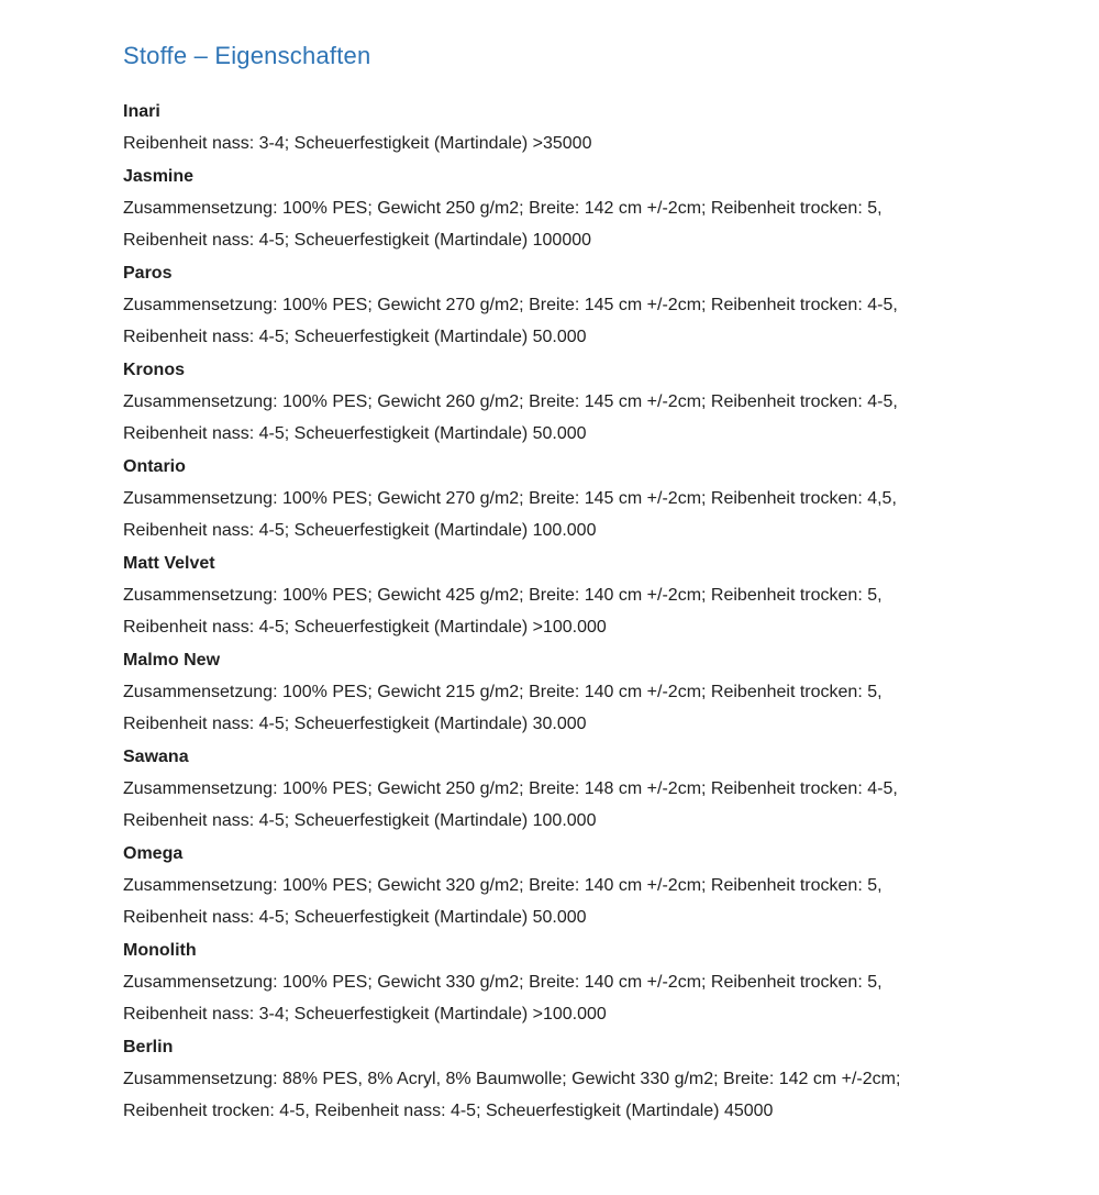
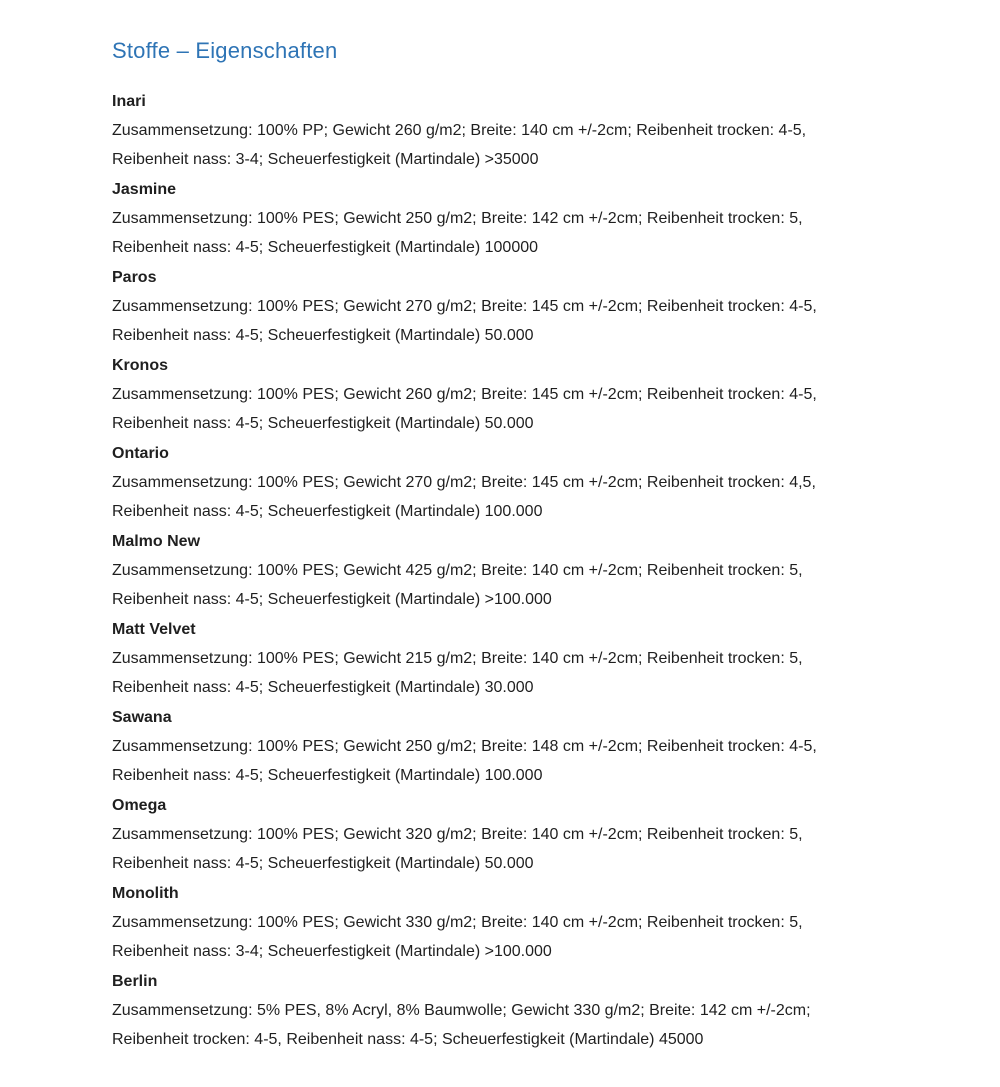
  Stoffe – Eigenschaften
  Inari
+ Zusammensetzung: 100% PP; Gewicht 260 g/m2; Breite: 140 cm +/-2cm; Reibenheit trocken: 4-5,
  Reibenheit nass: 3-4; Scheuerfestigkeit (Martindale) >35000
  Jasmine
  Zusammensetzung: 100% PES; Gewicht 250 g/m2; Breite: 142 cm +/-2cm; Reibenheit trocken: 5,
  Reibenheit nass: 4-5; Scheuerfestigkeit (Martindale) 100000
  Paros
  Zusammensetzung: 100% PES; Gewicht 270 g/m2; Breite: 145 cm +/-2cm; Reibenheit trocken: 4-5,
  Reibenheit nass: 4-5; Scheuerfestigkeit (Martindale) 50.000
  Kronos
  Zusammensetzung: 100% PES; Gewicht 260 g/m2; Breite: 145 cm +/-2cm; Reibenheit trocken: 4-5,
  Reibenheit nass: 4-5; Scheuerfestigkeit (Martindale) 50.000
  Ontario
  Zusammensetzung: 100% PES; Gewicht 270 g/m2; Breite: 145 cm +/-2cm; Reibenheit trocken: 4,5,
  Reibenheit nass: 4-5; Scheuerfestigkeit (Martindale) 100.000
- Matt Velvet
+ Malmo New
  Zusammensetzung: 100% PES; Gewicht 425 g/m2; Breite: 140 cm +/-2cm; Reibenheit trocken: 5,
  Reibenheit nass: 4-5; Scheuerfestigkeit (Martindale) >100.000
- Malmo New
+ Matt Velvet
  Zusammensetzung: 100% PES; Gewicht 215 g/m2; Breite: 140 cm +/-2cm; Reibenheit trocken: 5,
  Reibenheit nass: 4-5; Scheuerfestigkeit (Martindale) 30.000
  Sawana
  Zusammensetzung: 100% PES; Gewicht 250 g/m2; Breite: 148 cm +/-2cm; Reibenheit trocken: 4-5,
  Reibenheit nass: 4-5; Scheuerfestigkeit (Martindale) 100.000
  Omega
  Zusammensetzung: 100% PES; Gewicht 320 g/m2; Breite: 140 cm +/-2cm; Reibenheit trocken: 5,
  Reibenheit nass: 4-5; Scheuerfestigkeit (Martindale) 50.000
  Monolith
  Zusammensetzung: 100% PES; Gewicht 330 g/m2; Breite: 140 cm +/-2cm; Reibenheit trocken: 5,
  Reibenheit nass: 3-4; Scheuerfestigkeit (Martindale) >100.000
  Berlin
- Zusammensetzung: 88% PES, 8% Acryl, 8% Baumwolle; Gewicht 330 g/m2; Breite: 142 cm +/-2cm;
+ Zusammensetzung: 5% PES, 8% Acryl, 8% Baumwolle; Gewicht 330 g/m2; Breite: 142 cm +/-2cm;
  Reibenheit trocken: 4-5, Reibenheit nass: 4-5; Scheuerfestigkeit (Martindale) 45000
